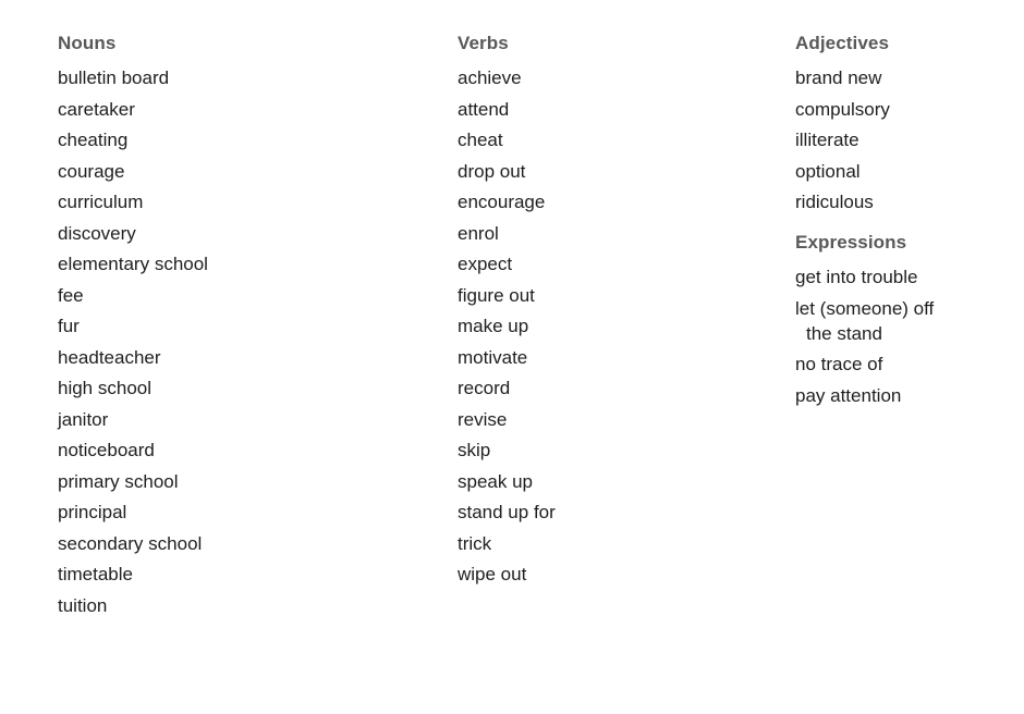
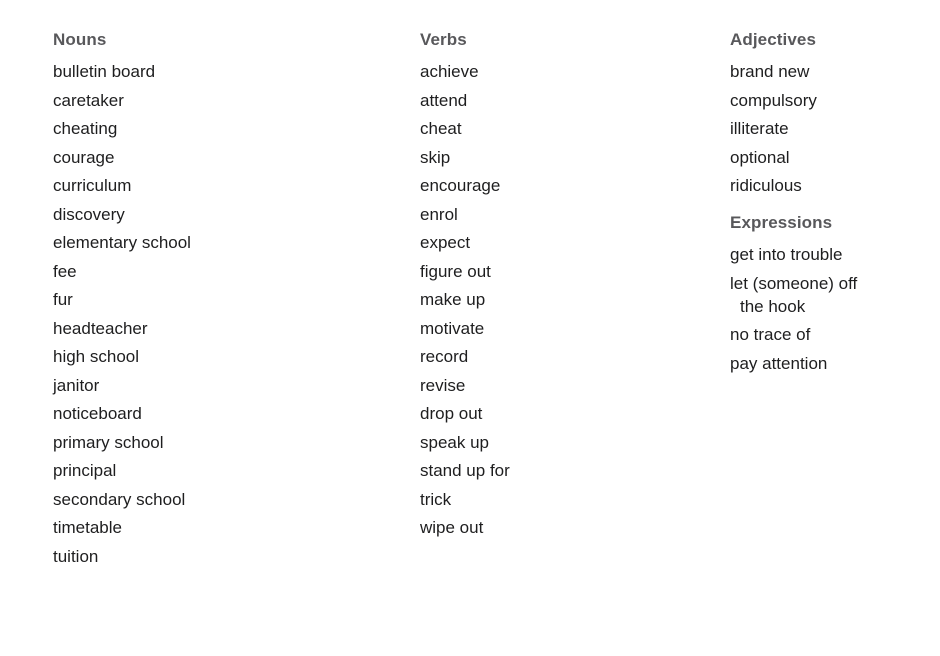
  Nouns
  bulletin board
  caretaker
  cheating
  courage
  curriculum
  discovery
  elementary school
  fee
  fur
  headteacher
  high school
  janitor
  noticeboard
  primary school
  principal
  secondary school
  timetable
  tuition
  Verbs
  achieve
  attend
  cheat
- drop out
+ skip
  encourage
  enrol
  expect
  figure out
  make up
  motivate
  record
  revise
- skip
+ drop out
  speak up
  stand up for
  trick
  wipe out
  Adjectives
  brand new
  compulsory
  illiterate
  optional
  ridiculous
  Expressions
  get into trouble
- let (someone) off the stand
+ let (someone) off the hook
  no trace of
  pay attention
